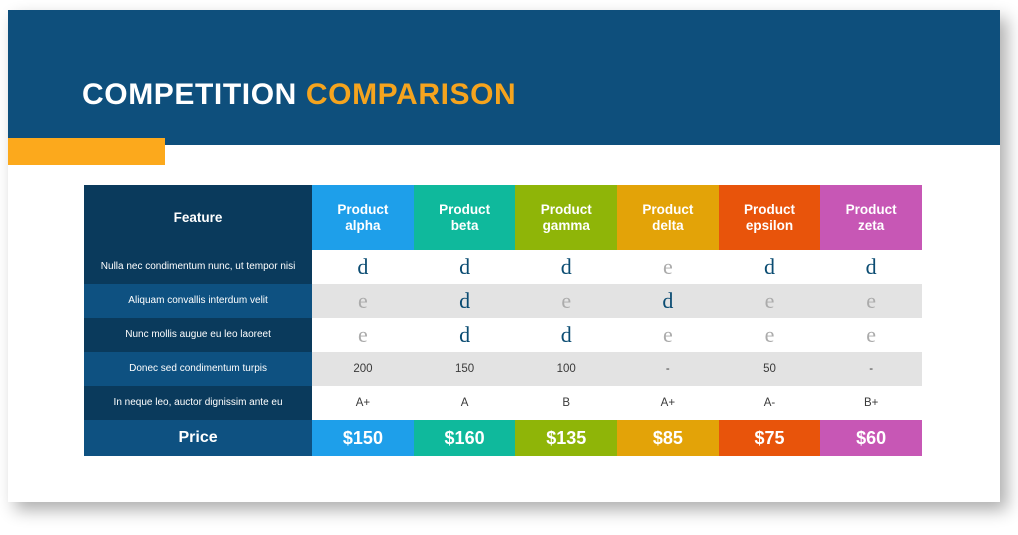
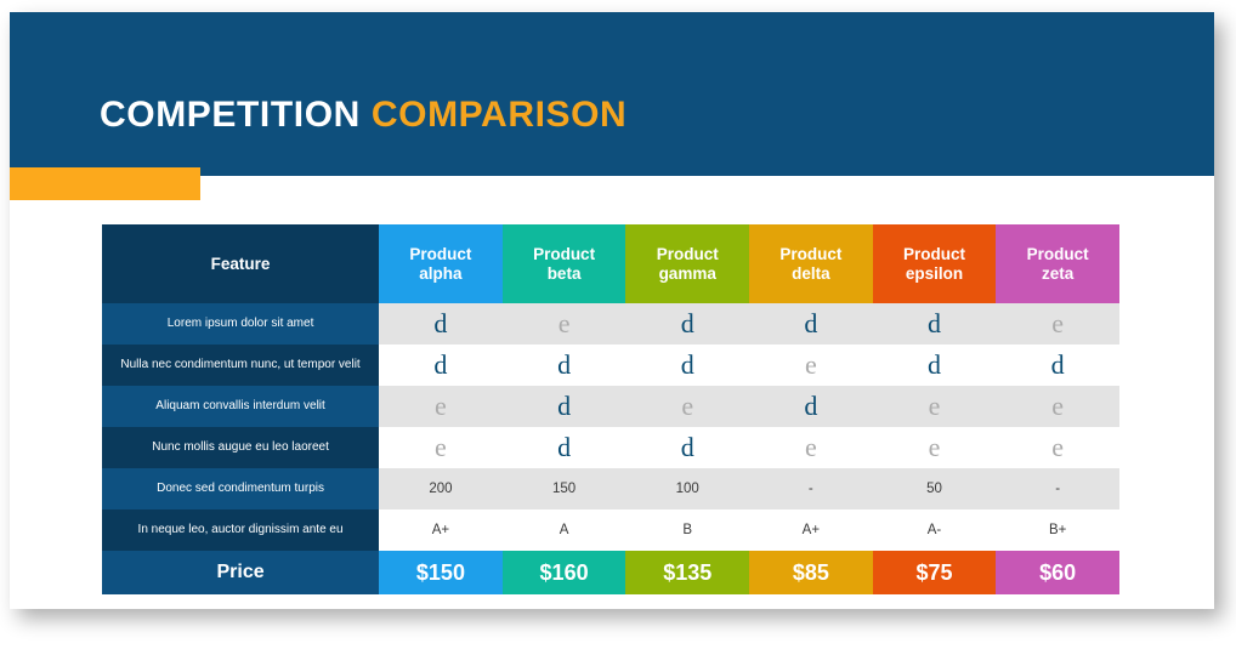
  COMPETITION COMPARISON
  Feature	Product alpha	Product beta	Product gamma	Product delta	Product epsilon	Product zeta
+ Lorem ipsum dolor sit amet	d	e	d	d	d	e
- Nulla nec condimentum nunc, ut tempor nisi	d	d	d	e	d	d
+ Nulla nec condimentum nunc, ut tempor velit	d	d	d	e	d	d
  Aliquam convallis interdum velit	e	d	e	d	e	e
  Nunc mollis augue eu leo laoreet	e	d	d	e	e	e
  Donec sed condimentum turpis	200	150	100	-	50	-
  In neque leo, auctor dignissim ante eu	A+	A	B	A+	A-	B+
  Price	$150	$160	$135	$85	$75	$60
